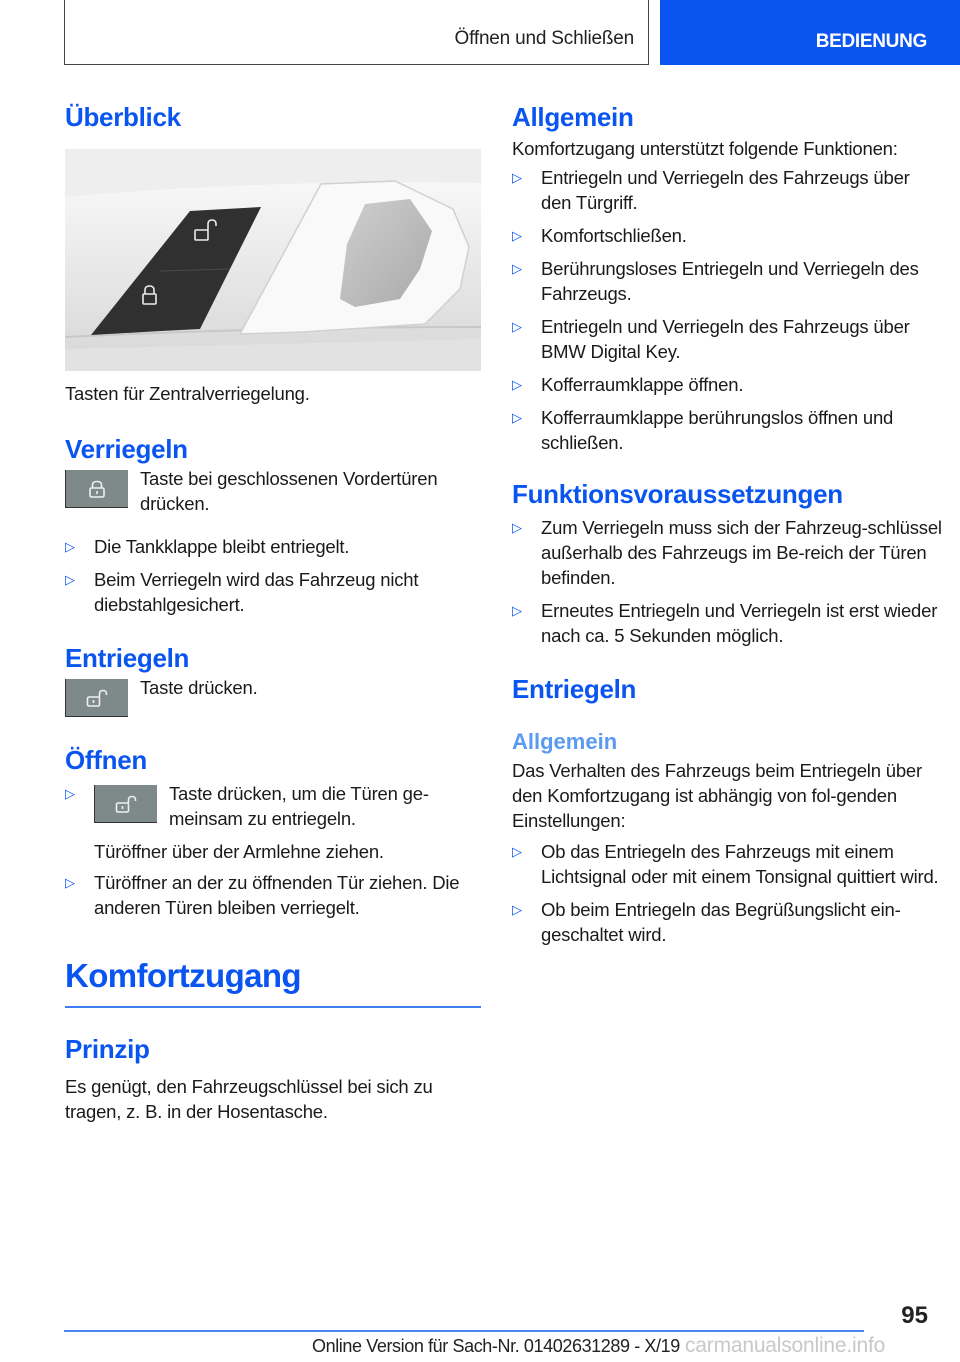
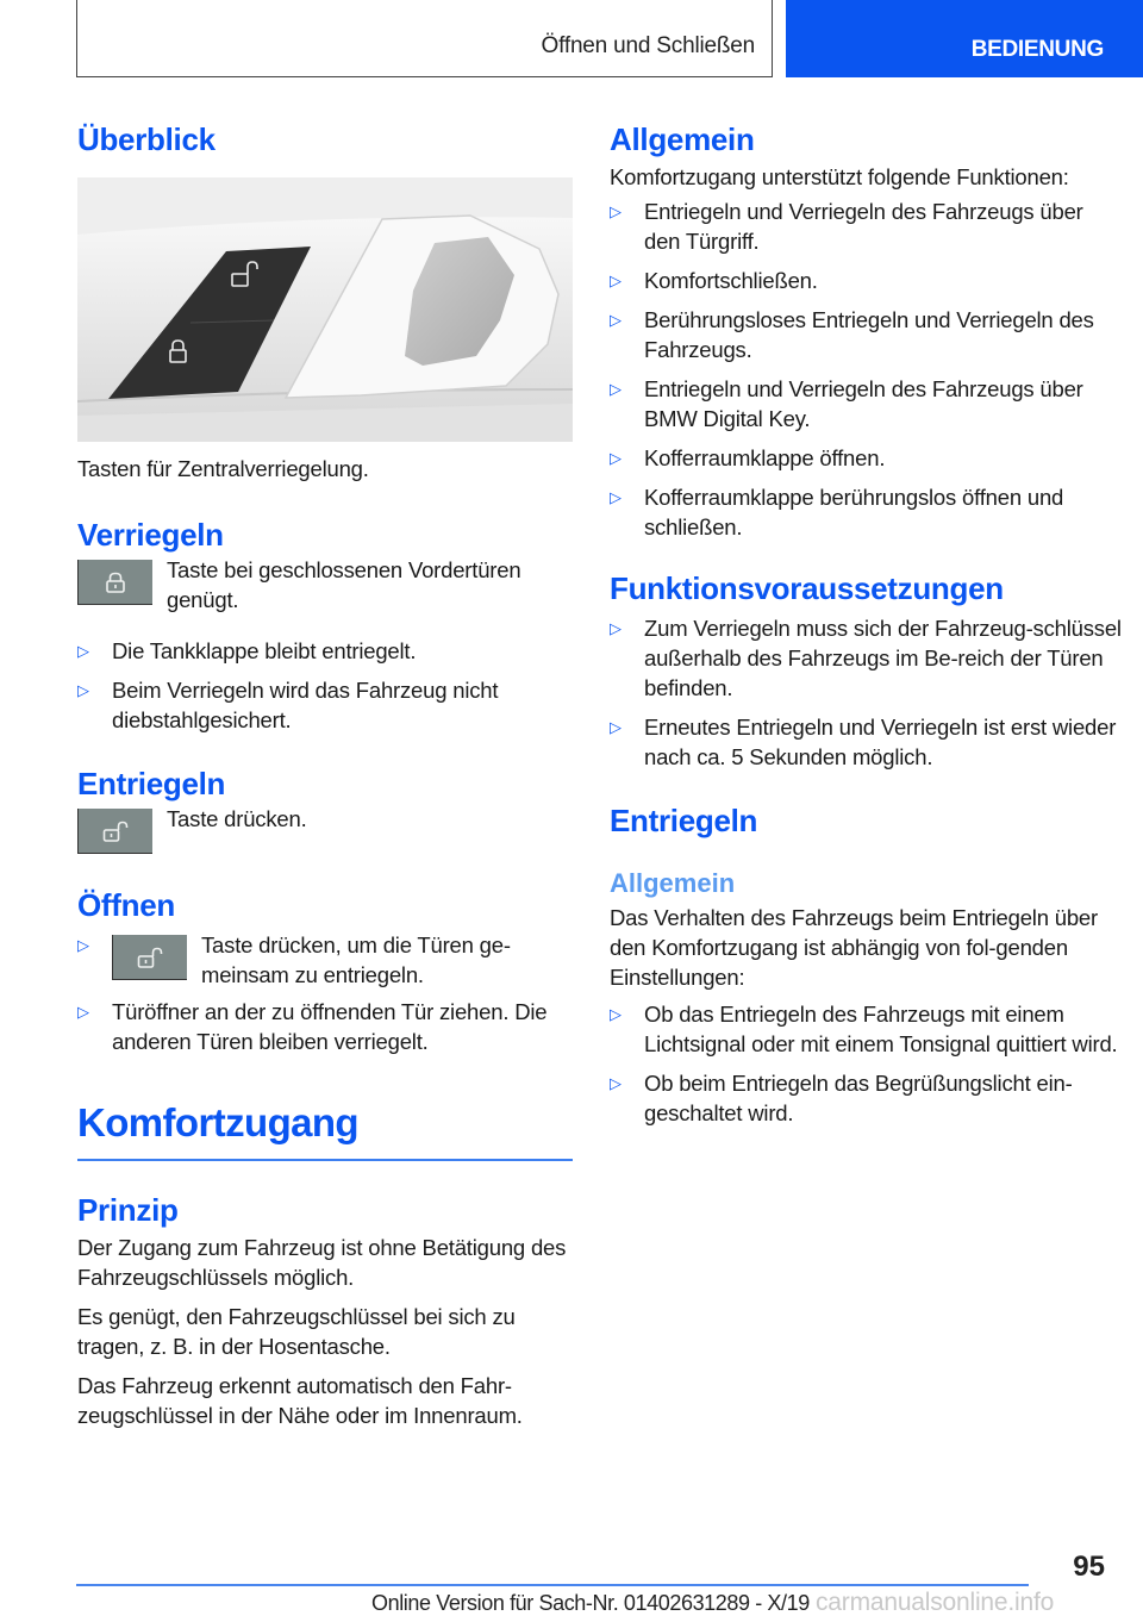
  Öffnen und Schließen
  BEDIENUNG
  Überblick
  Tasten für Zentralverriegelung.
  Verriegeln
- Taste bei geschlossenen Vordertüren drücken.
+ Taste bei geschlossenen Vordertüren genügt.
  ▷
  Die Tankklappe bleibt entriegelt.
  ▷
  Beim Verriegeln wird das Fahrzeug nicht diebstahlgesichert.
  Entriegeln
  Taste drücken.
  Öffnen
  ▷
  Taste drücken, um die Türen ge-meinsam zu entriegeln.
- Türöffner über der Armlehne ziehen.
  ▷
  Türöffner an der zu öffnenden Tür ziehen. Die anderen Türen bleiben verriegelt.
  Komfortzugang
  Prinzip
+ Der Zugang zum Fahrzeug ist ohne Betätigung des Fahrzeugschlüssels möglich.
  Es genügt, den Fahrzeugschlüssel bei sich zu tragen, z. B. in der Hosentasche.
+ Das Fahrzeug erkennt automatisch den Fahr-zeugschlüssel in der Nähe oder im Innenraum.
  Allgemein
  Komfortzugang unterstützt folgende Funktionen:
  ▷
  Entriegeln und Verriegeln des Fahrzeugs über den Türgriff.
  ▷
  Komfortschließen.
  ▷
  Berührungsloses Entriegeln und Verriegeln des Fahrzeugs.
  ▷
  Entriegeln und Verriegeln des Fahrzeugs über BMW Digital Key.
  ▷
  Kofferraumklappe öffnen.
  ▷
  Kofferraumklappe berührungslos öffnen und schließen.
  Funktionsvoraussetzungen
  ▷
  Zum Verriegeln muss sich der Fahrzeug-schlüssel außerhalb des Fahrzeugs im Be-reich der Türen befinden.
  ▷
  Erneutes Entriegeln und Verriegeln ist erst wieder nach ca. 5 Sekunden möglich.
  Entriegeln
  Allgemein
  Das Verhalten des Fahrzeugs beim Entriegeln über den Komfortzugang ist abhängig von fol-genden Einstellungen:
  ▷
  Ob das Entriegeln des Fahrzeugs mit einem Lichtsignal oder mit einem Tonsignal quittiert wird.
  ▷
  Ob beim Entriegeln das Begrüßungslicht ein-geschaltet wird.
  95
  Online Version für Sach-Nr. 01402631289 - X/19
  carmanualsonline.info
